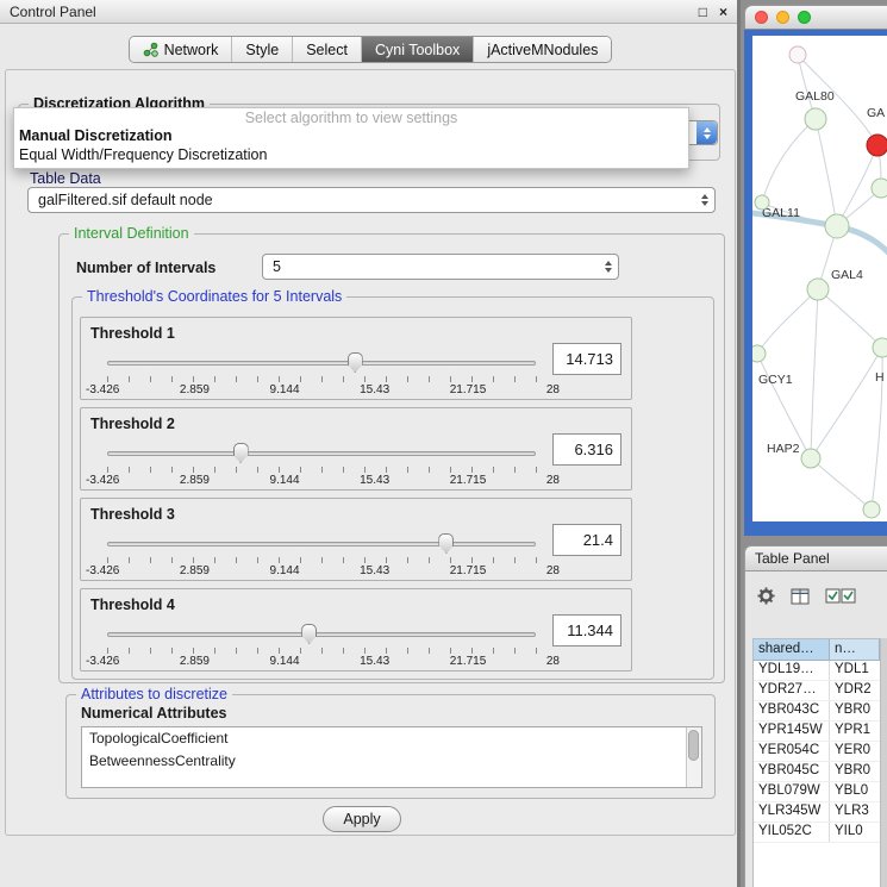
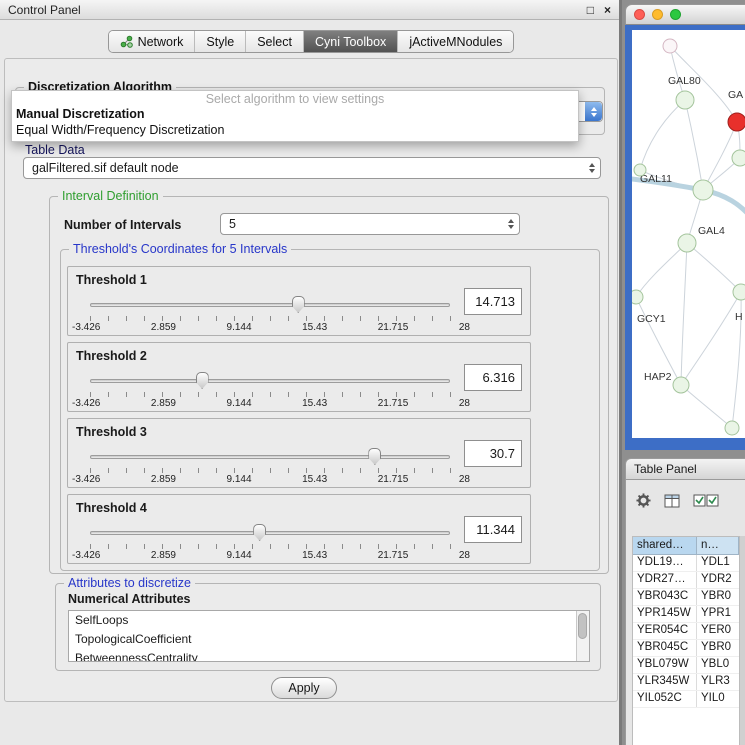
  Control Panel
  □
  ×
  Network
  Style
  Select
  Cyni Toolbox
  jActiveMNodules
  Discretization Algorithm
  Select algorithm to view settings
  Manual Discretization
  Equal Width/Frequency Discretization
  Table Data
  galFiltered.sif default node
  Interval Definition
  Number of Intervals
  5
  Threshold's Coordinates for 5 Intervals
  Threshold 1
  -3.426
  2.859
  9.144
  15.43
  21.715
  28
  14.713
  Threshold 2
  -3.426
  2.859
  9.144
  15.43
  21.715
  28
  6.316
  Threshold 3
  -3.426
  2.859
  9.144
  15.43
  21.715
  28
- 21.4
+ 30.7
  Threshold 4
  -3.426
  2.859
  9.144
  15.43
  21.715
  28
  11.344
  Attributes to discretize
  Numerical Attributes
+ SelfLoops
  TopologicalCoefficient
  BetweennessCentrality
  Apply
  GAL80
  GA
  GAL11
  GAL4
  GCY1
  H
  HAP2
  Table Panel
  shared…
  n…
  YDL19…
  YDL1
  YDR27…
  YDR2
  YBR043C
  YBR0
  YPR145W
  YPR1
  YER054C
  YER0
  YBR045C
  YBR0
  YBL079W
  YBL0
  YLR345W
  YLR3
  YIL052C
  YIL0
